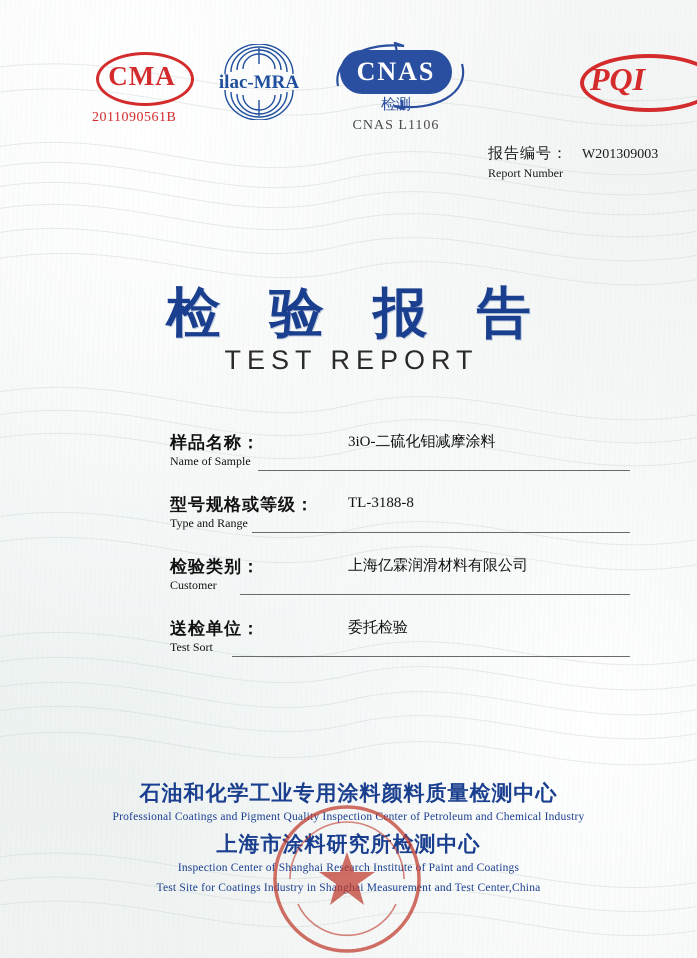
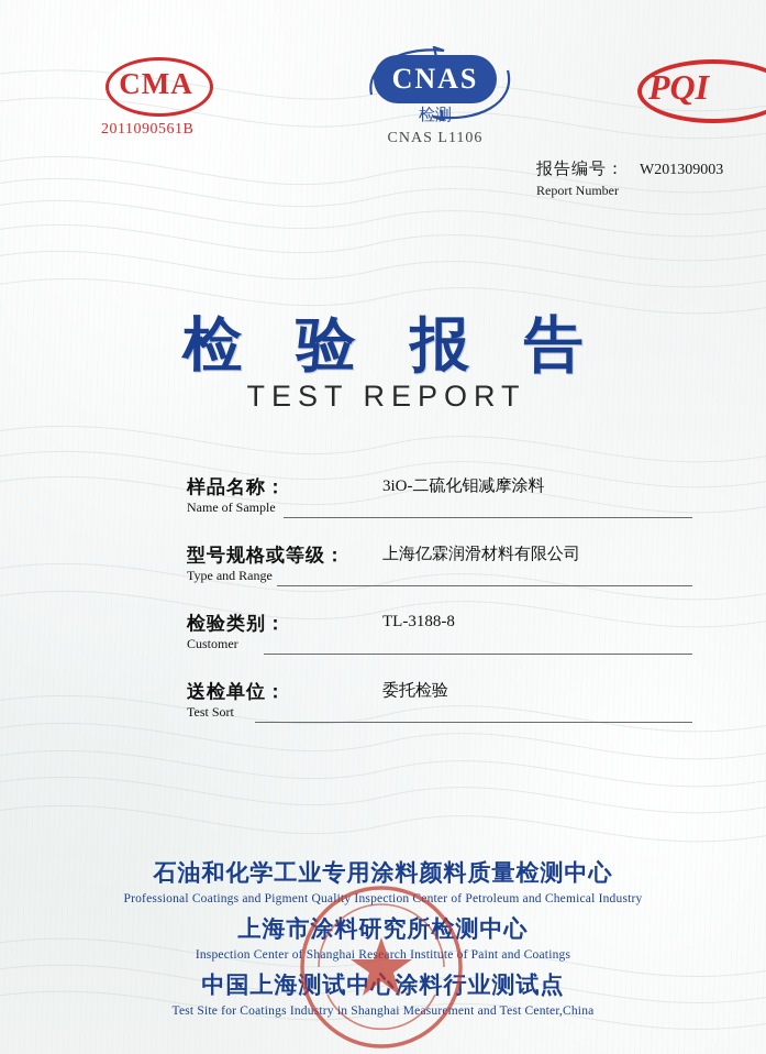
  CMA
  2011090561B
- ilac-MRA
  CNAS
  检测
  CNAS L1106
  PQI
  报告编号： W201309003
  Report Number
  检 验 报 告
  TEST REPORT
  样品名称：
  Name of Sample
  3iO-二硫化钼减摩涂料
  型号规格或等级：
  Type and Range
- TL-3188-8
+ 上海亿霖润滑材料有限公司
  检验类别：
  Customer
- 上海亿霖润滑材料有限公司
+ TL-3188-8
  送检单位：
  Test Sort
  委托检验
  石油和化学工业专用涂料颜料质量检测中心
  Professional Coatings and Pigment Quality Inspection Center of Petroleum and Chemical Industry
  上海市涂料研究所检测中心
  Inspection Center of Shanghai Research Institute of Paint and Coatings
+ 中国上海测试中心涂料行业测试点
  Test Site for Coatings Industry in Shanghai Measurement and Test Center,China
